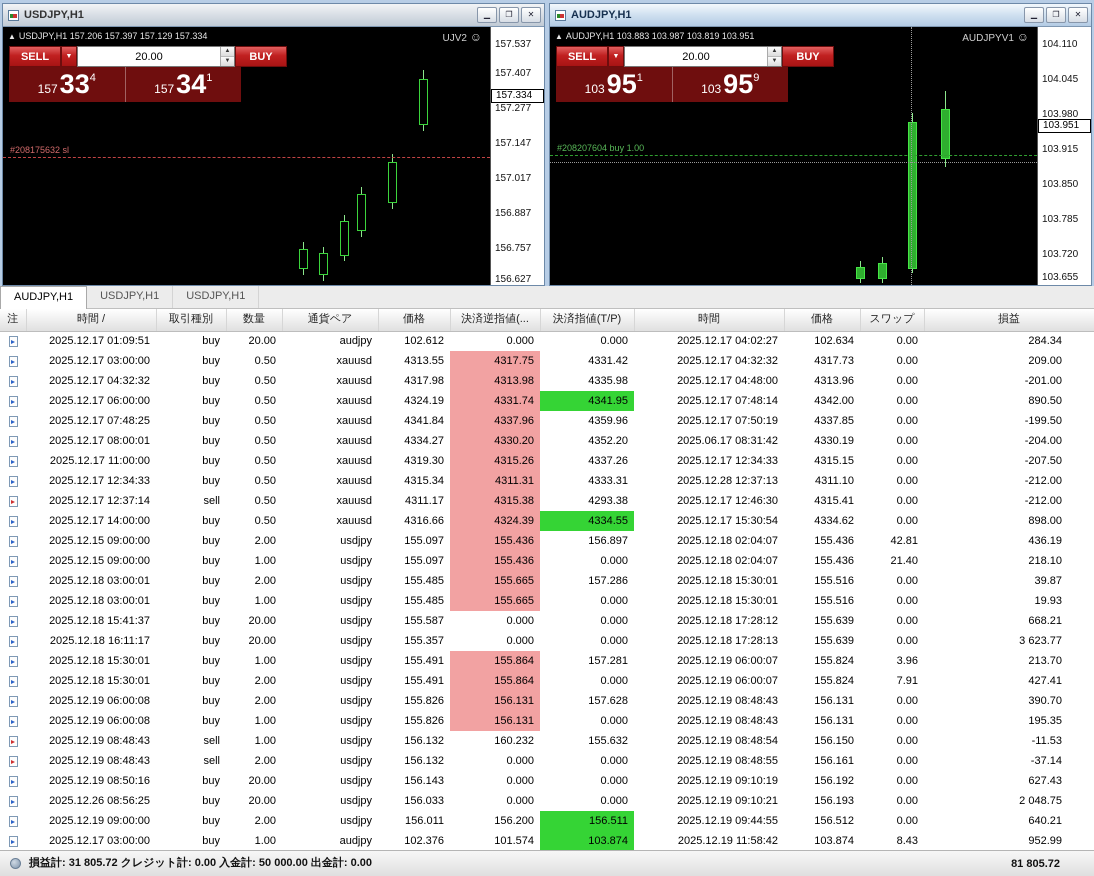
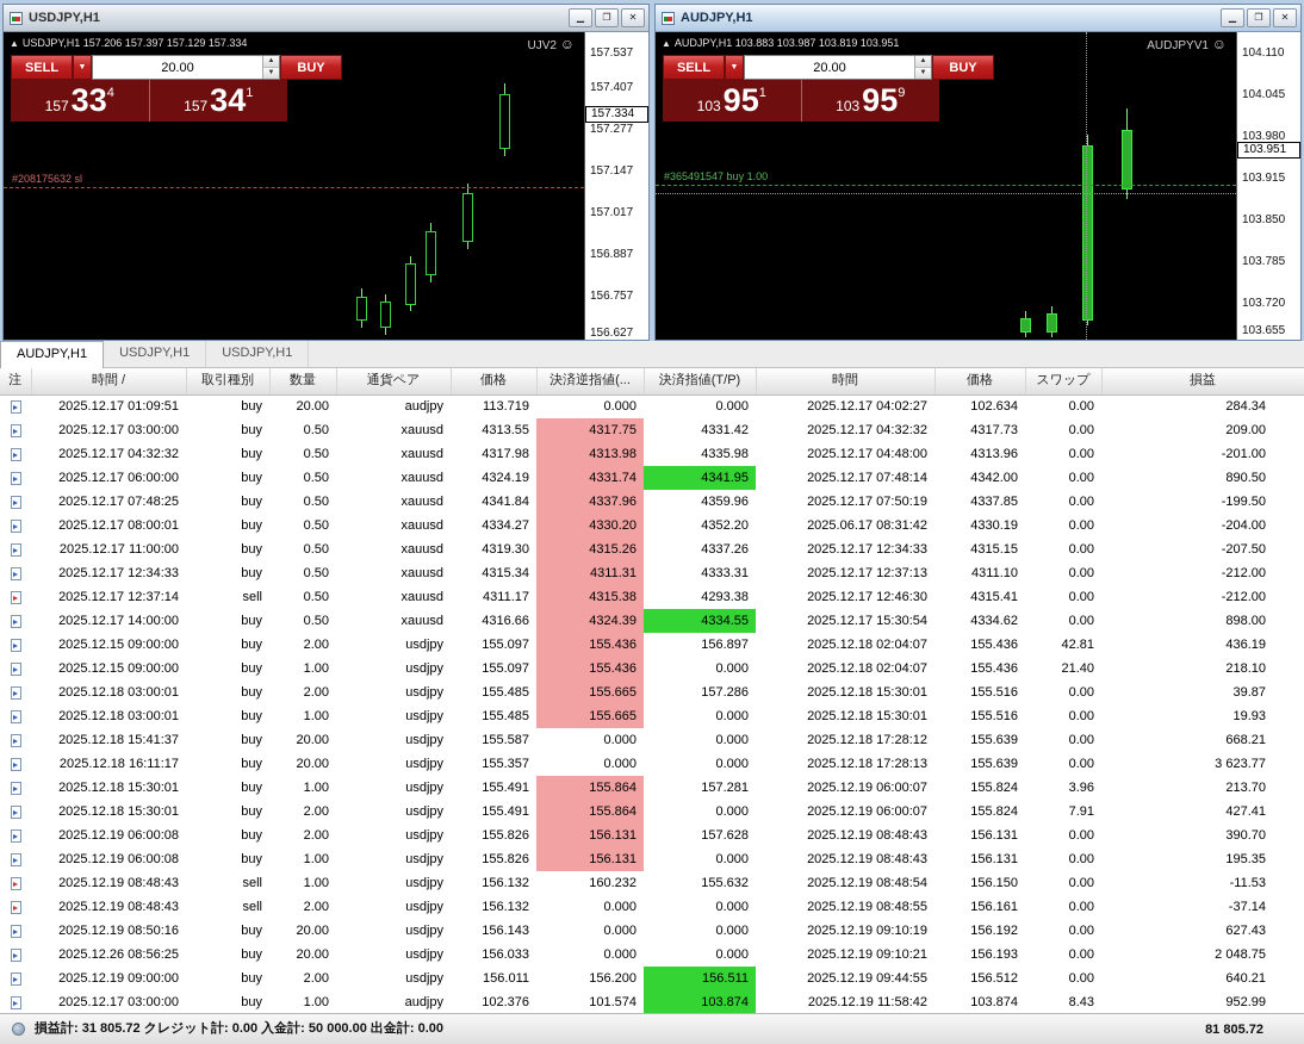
  USDJPY,H1
  ▁
  ❐
  ✕
  ▲ USDJPY,H1 157.206 157.397 157.129 157.334
  UJV2 ☺
  SELL
  20.00
  BUY
  157 334
  157 341
  #208175632 sl
  157.537
  157.407
  157.277
  157.147
  157.017
  156.887
  156.757
  156.627
  157.334
  AUDJPY,H1
  ▁
  ❐
  ✕
  ▲ AUDJPY,H1 103.883 103.987 103.819 103.951
  AUDJPYV1 ☺
  SELL
  20.00
  BUY
  103 951
  103 959
- #208207604 buy 1.00
+ #365491547 buy 1.00
  104.110
  104.045
  103.980
  103.915
  103.850
  103.785
  103.720
  103.655
  103.951
  AUDJPY,H1
  USDJPY,H1
  USDJPY,H1
  注	時間 /	取引種別	数量	通貨ペア	価格	決済逆指値(...	決済指値(T/P)	時間	価格	スワップ	損益
- 	2025.12.17 01:09:51	buy	20.00	audjpy	102.612	0.000	0.000	2025.12.17 04:02:27	102.634	0.00	284.34
+ 	2025.12.17 01:09:51	buy	20.00	audjpy	113.719	0.000	0.000	2025.12.17 04:02:27	102.634	0.00	284.34
  	2025.12.17 03:00:00	buy	0.50	xauusd	4313.55	4317.75	4331.42	2025.12.17 04:32:32	4317.73	0.00	209.00
  	2025.12.17 04:32:32	buy	0.50	xauusd	4317.98	4313.98	4335.98	2025.12.17 04:48:00	4313.96	0.00	-201.00
  	2025.12.17 06:00:00	buy	0.50	xauusd	4324.19	4331.74	4341.95	2025.12.17 07:48:14	4342.00	0.00	890.50
  	2025.12.17 07:48:25	buy	0.50	xauusd	4341.84	4337.96	4359.96	2025.12.17 07:50:19	4337.85	0.00	-199.50
  	2025.12.17 08:00:01	buy	0.50	xauusd	4334.27	4330.20	4352.20	2025.06.17 08:31:42	4330.19	0.00	-204.00
  	2025.12.17 11:00:00	buy	0.50	xauusd	4319.30	4315.26	4337.26	2025.12.17 12:34:33	4315.15	0.00	-207.50
- 	2025.12.17 12:34:33	buy	0.50	xauusd	4315.34	4311.31	4333.31	2025.12.28 12:37:13	4311.10	0.00	-212.00
+ 	2025.12.17 12:34:33	buy	0.50	xauusd	4315.34	4311.31	4333.31	2025.12.17 12:37:13	4311.10	0.00	-212.00
  	2025.12.17 12:37:14	sell	0.50	xauusd	4311.17	4315.38	4293.38	2025.12.17 12:46:30	4315.41	0.00	-212.00
  	2025.12.17 14:00:00	buy	0.50	xauusd	4316.66	4324.39	4334.55	2025.12.17 15:30:54	4334.62	0.00	898.00
  	2025.12.15 09:00:00	buy	2.00	usdjpy	155.097	155.436	156.897	2025.12.18 02:04:07	155.436	42.81	436.19
  	2025.12.15 09:00:00	buy	1.00	usdjpy	155.097	155.436	0.000	2025.12.18 02:04:07	155.436	21.40	218.10
  	2025.12.18 03:00:01	buy	2.00	usdjpy	155.485	155.665	157.286	2025.12.18 15:30:01	155.516	0.00	39.87
  	2025.12.18 03:00:01	buy	1.00	usdjpy	155.485	155.665	0.000	2025.12.18 15:30:01	155.516	0.00	19.93
  	2025.12.18 15:41:37	buy	20.00	usdjpy	155.587	0.000	0.000	2025.12.18 17:28:12	155.639	0.00	668.21
  	2025.12.18 16:11:17	buy	20.00	usdjpy	155.357	0.000	0.000	2025.12.18 17:28:13	155.639	0.00	3 623.77
  	2025.12.18 15:30:01	buy	1.00	usdjpy	155.491	155.864	157.281	2025.12.19 06:00:07	155.824	3.96	213.70
  	2025.12.18 15:30:01	buy	2.00	usdjpy	155.491	155.864	0.000	2025.12.19 06:00:07	155.824	7.91	427.41
  	2025.12.19 06:00:08	buy	2.00	usdjpy	155.826	156.131	157.628	2025.12.19 08:48:43	156.131	0.00	390.70
  	2025.12.19 06:00:08	buy	1.00	usdjpy	155.826	156.131	0.000	2025.12.19 08:48:43	156.131	0.00	195.35
  	2025.12.19 08:48:43	sell	1.00	usdjpy	156.132	160.232	155.632	2025.12.19 08:48:54	156.150	0.00	-11.53
  	2025.12.19 08:48:43	sell	2.00	usdjpy	156.132	0.000	0.000	2025.12.19 08:48:55	156.161	0.00	-37.14
  	2025.12.19 08:50:16	buy	20.00	usdjpy	156.143	0.000	0.000	2025.12.19 09:10:19	156.192	0.00	627.43
  	2025.12.26 08:56:25	buy	20.00	usdjpy	156.033	0.000	0.000	2025.12.19 09:10:21	156.193	0.00	2 048.75
  	2025.12.19 09:00:00	buy	2.00	usdjpy	156.011	156.200	156.511	2025.12.19 09:44:55	156.512	0.00	640.21
  	2025.12.17 03:00:00	buy	1.00	audjpy	102.376	101.574	103.874	2025.12.19 11:58:42	103.874	8.43	952.99
  損益計: 31 805.72 クレジット計: 0.00 入金計: 50 000.00 出金計: 0.00
  81 805.72
